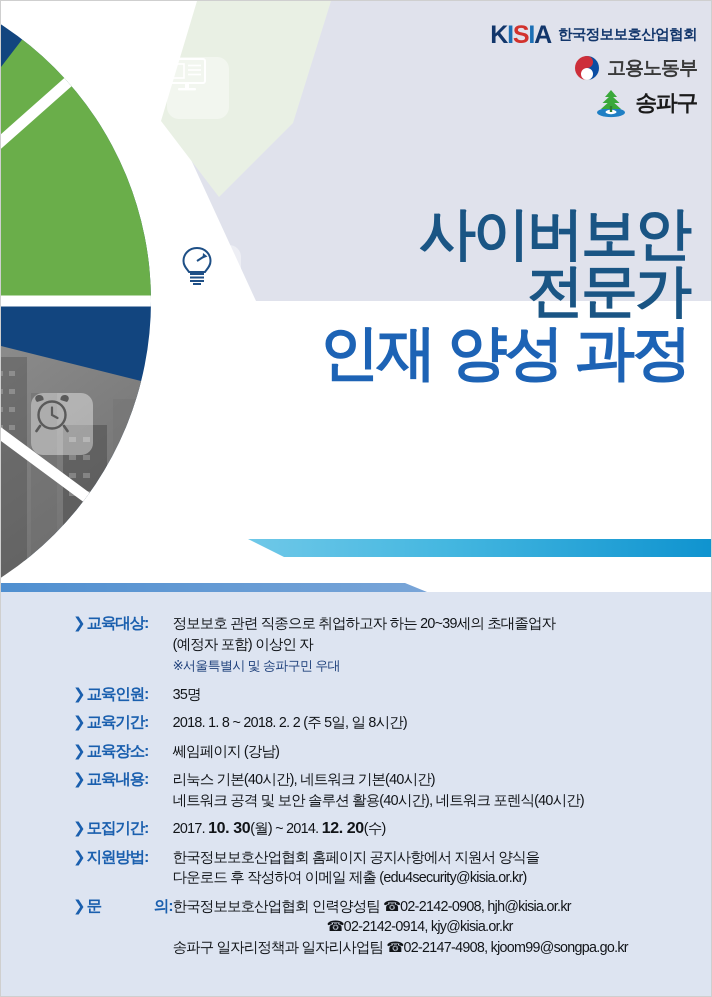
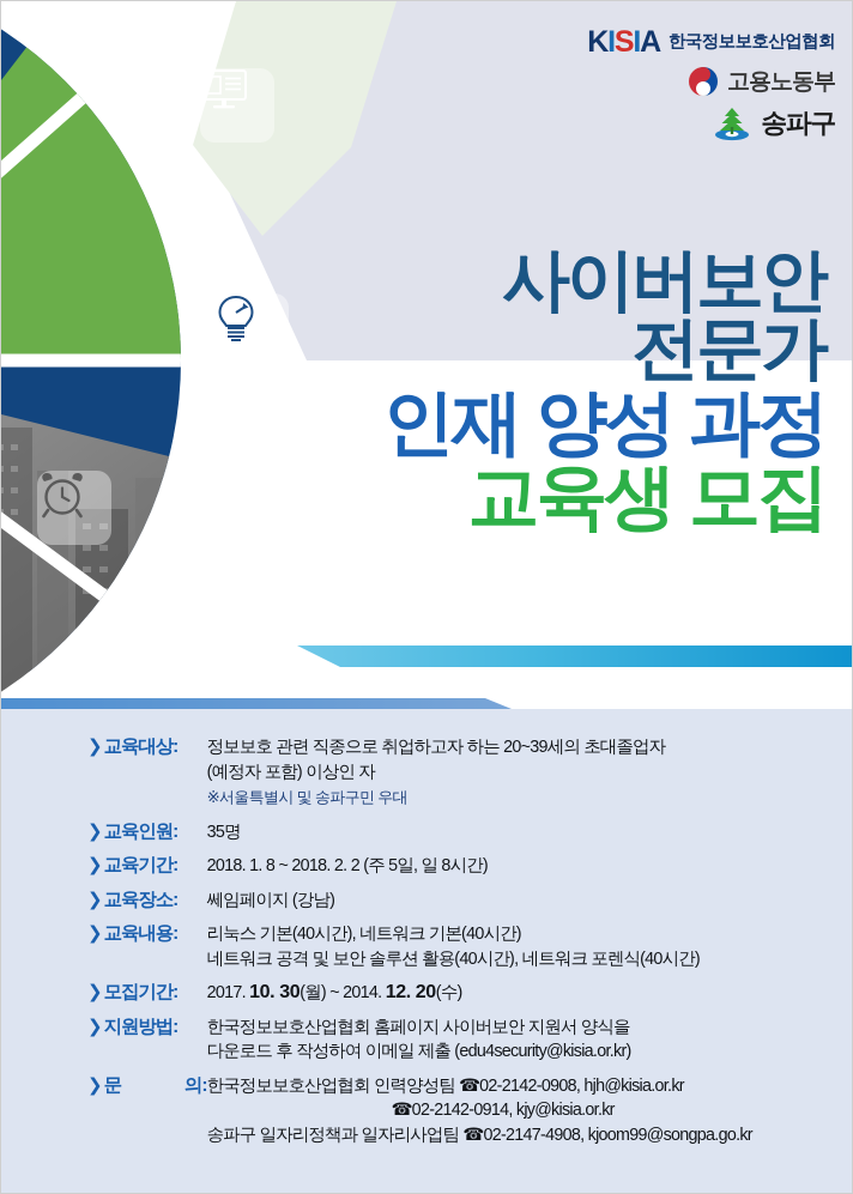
  KISIA
  한국정보보호산업협회
  고용노동부
  송파구
  사이버보안
  전문가
  인재 양성 과정
+ 교육생 모집
  ❯
  교육대상:
  정보보호 관련 직종으로 취업하고자 하는 20~39세의 초대졸업자
  (예정자 포함) 이상인 자
  ※서울특별시 및 송파구민 우대
  ❯
  교육인원:
  35명
  ❯
  교육기간:
  2018. 1. 8 ~ 2018. 2. 2 (주 5일, 일 8시간)
  ❯
  교육장소:
  쎄임페이지 (강남)
  ❯
  교육내용:
  리눅스 기본(40시간), 네트워크 기본(40시간)
  네트워크 공격 및 보안 솔루션 활용(40시간), 네트워크 포렌식(40시간)
  ❯
  모집기간:
  2017. 10. 30(월) ~ 2014. 12. 20(수)
  ❯
  지원방법:
- 한국정보보호산업협회 홈페이지 공지사항에서 지원서 양식을
+ 한국정보보호산업협회 홈페이지 사이버보안 지원서 양식을
  다운로드 후 작성하여 이메일 제출 (edu4security@kisia.or.kr)
  ❯
  문
  의:
  한국정보보호산업협회 인력양성팀 ☎02-2142-0908, hjh@kisia.or.kr
  ☎02-2142-0914, kjy@kisia.or.kr
  송파구 일자리정책과 일자리사업팀 ☎02-2147-4908, kjoom99@songpa.go.kr
